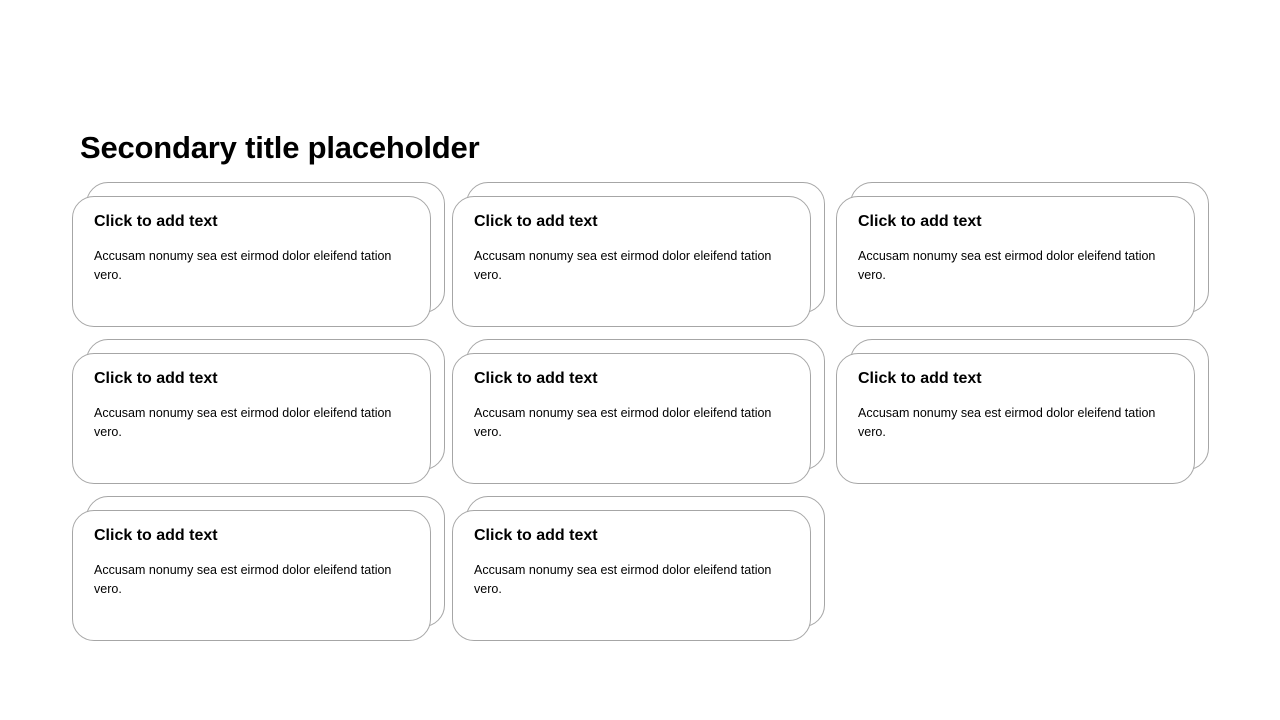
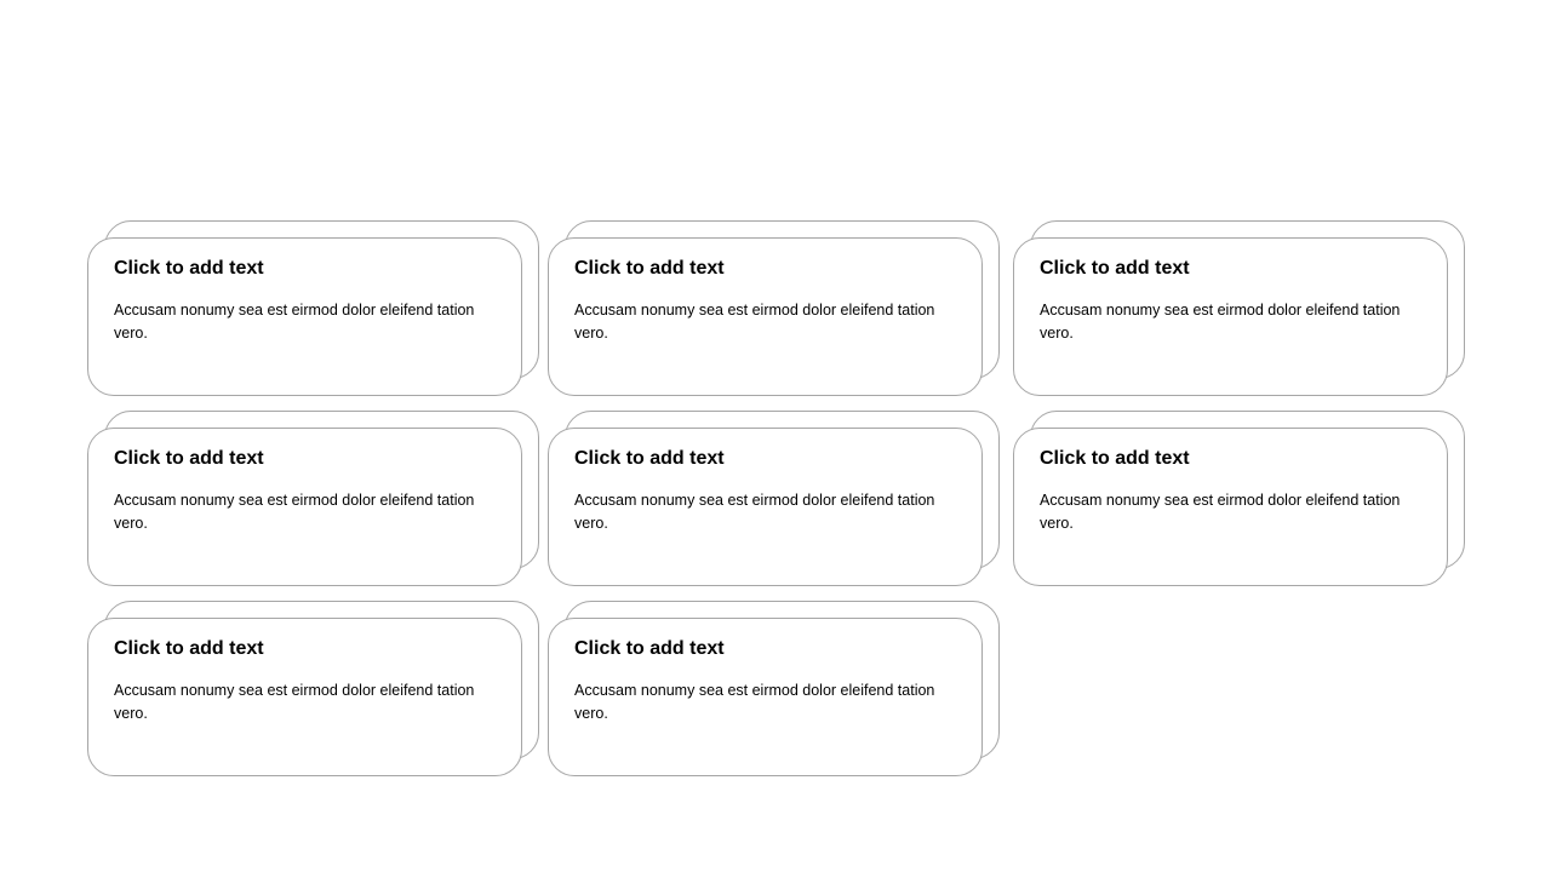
- Secondary title placeholder
  Click to add text
  Accusam nonumy sea est eirmod dolor eleifend tation vero.
  Click to add text
  Accusam nonumy sea est eirmod dolor eleifend tation vero.
  Click to add text
  Accusam nonumy sea est eirmod dolor eleifend tation vero.
  Click to add text
  Accusam nonumy sea est eirmod dolor eleifend tation vero.
  Click to add text
  Accusam nonumy sea est eirmod dolor eleifend tation vero.
  Click to add text
  Accusam nonumy sea est eirmod dolor eleifend tation vero.
  Click to add text
  Accusam nonumy sea est eirmod dolor eleifend tation vero.
  Click to add text
  Accusam nonumy sea est eirmod dolor eleifend tation vero.
